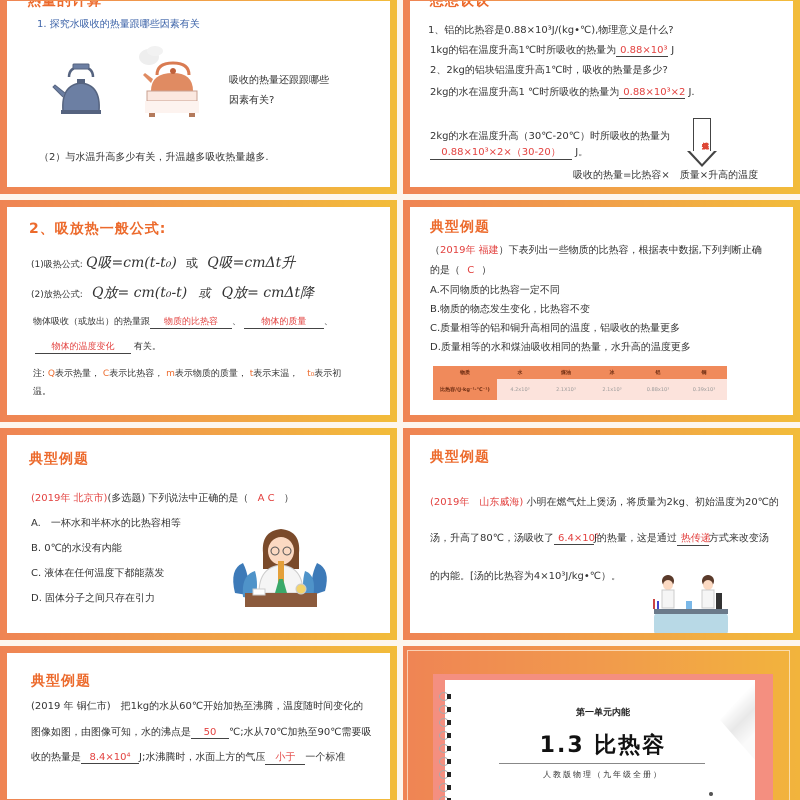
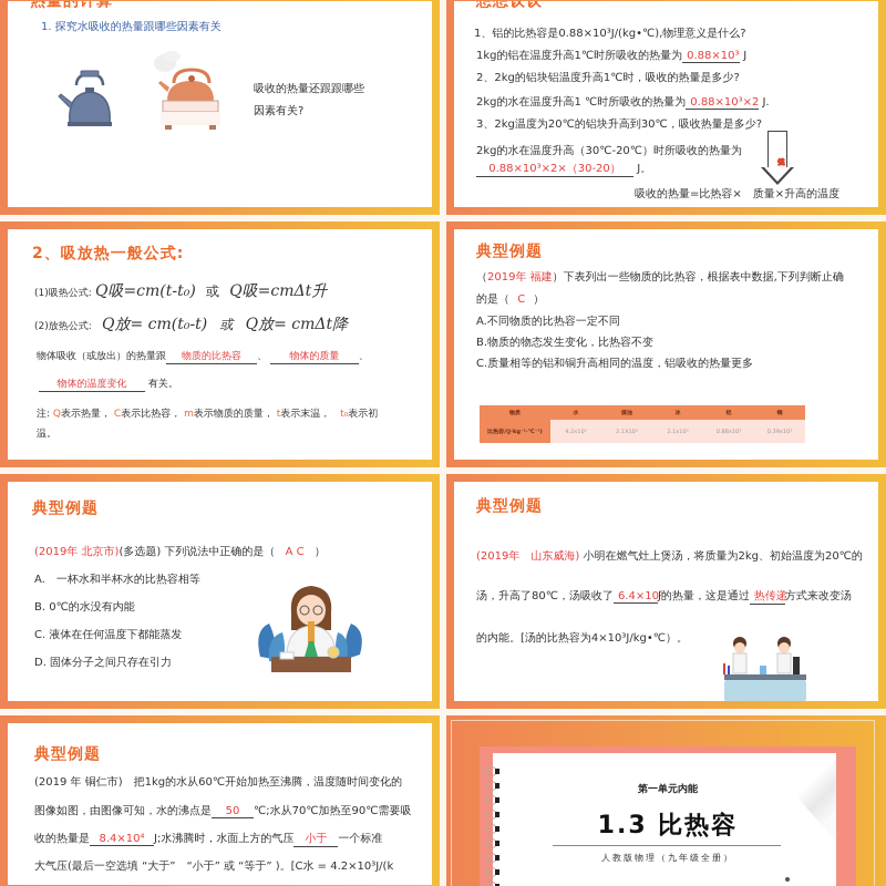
  热量的计算
  1. 探究水吸收的热量跟哪些因素有关
  吸收的热量还跟跟哪些
  因素有关?
- （2）与水温升高多少有关，升温越多吸收热量越多.
  想想议议
  1、铝的比热容是0.88×10³J/(kg•℃),物理意义是什么?
  1kg的铝在温度升高1℃时所吸收的热量为 0.88×10³ J
  2、2kg的铝块铝温度升高1℃时，吸收的热量是多少?
  2kg的水在温度升高1 ℃时所吸收的热量为 0.88×10³×2 J.
+ 3、2kg温度为20℃的铝块升高到30℃，吸收热量是多少?
  2kg的水在温度升高（30℃-20℃）时所吸收的热量为
  0.88×10³×2×（30-20） J。
  吸收的热量=比热容× 质量×升高的温度
  2、吸放热一般公式:
  (1)吸热公式: Q吸=cm(t-t₀) 或 Q吸=cmΔt升
  (2)放热公式: Q放= cm(t₀-t) 或 Q放= cmΔt降
  物体吸收（或放出）的热量跟 物质的比热容 、 物体的质量 、
  物体的温度变化 有关。
  注: Q表示热量， C表示比热容， m表示物质的质量， t表示末温， t₀表示初
  温。
  典型例题
  （2019年 福建）下表列出一些物质的比热容，根据表中数据,下列判断止确
  的是（ C ）
  A.不同物质的比热容一定不同
  B.物质的物态发生变化，比热容不变
  C.质量相等的铝和铜升高相同的温度，铝吸收的热量更多
- D.质量相等的水和煤油吸收相同的热量，水升高的温度更多
  典型例题
  (2019年 北京市)(多选题) 下列说法中正确的是（ A C ）
  A. 一杯水和半杯水的比热容相等
  B. 0℃的水没有内能
  C. 液体在任何温度下都能蒸发
  D. 固体分子之间只存在引力
  典型例题
  (2019年 山东威海) 小明在燃气灶上煲汤，将质量为2kg、初始温度为20℃的
  汤，升高了80℃，汤吸收了 6.4×10⁵J的热量，这是通过 热传递方式来改变汤
  的内能。[汤的比热容为4×10³J/kg•℃）。
  典型例题
  (2019 年 铜仁市) 把1kg的水从60℃开始加热至沸腾，温度随时间变化的
  图像如图，由图像可知，水的沸点是 50 ℃;水从70℃加热至90℃需要吸
  收的热量是 8.4×10⁴ J;水沸腾时，水面上方的气压 小于 一个标准
+ 大气压(最后一空选填 “大于” “小于” 或 “等于” )。[C水 = 4.2×10³J/(k
  第一单元内能
  1.3 比热容
  人教版物理（九年级全册）
